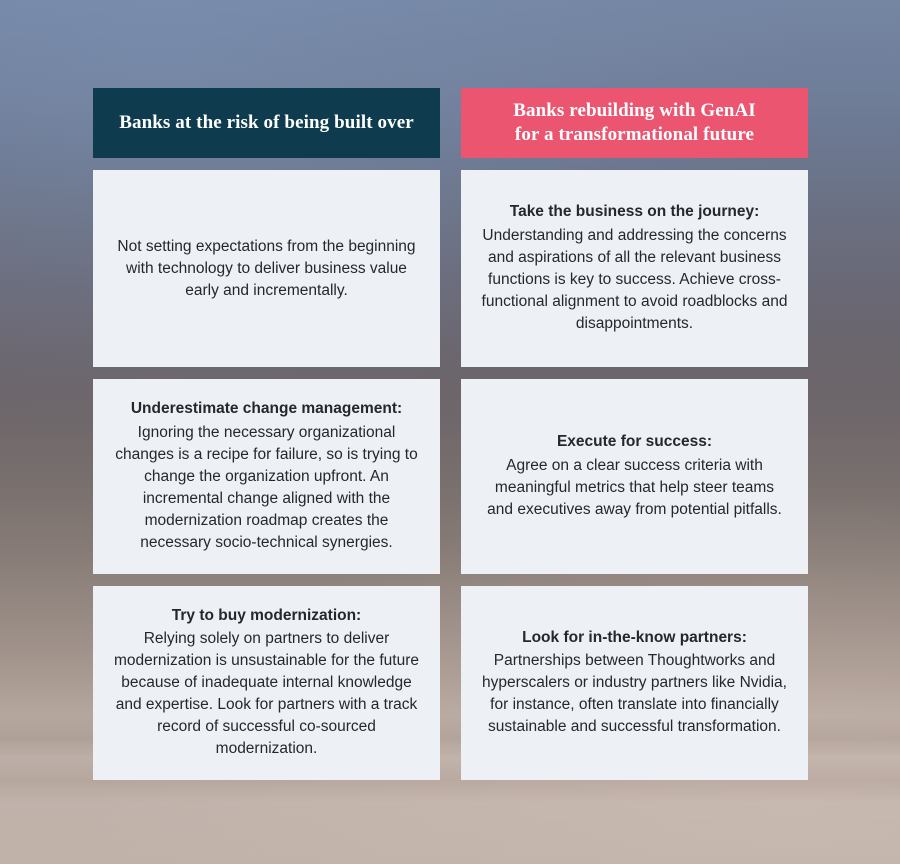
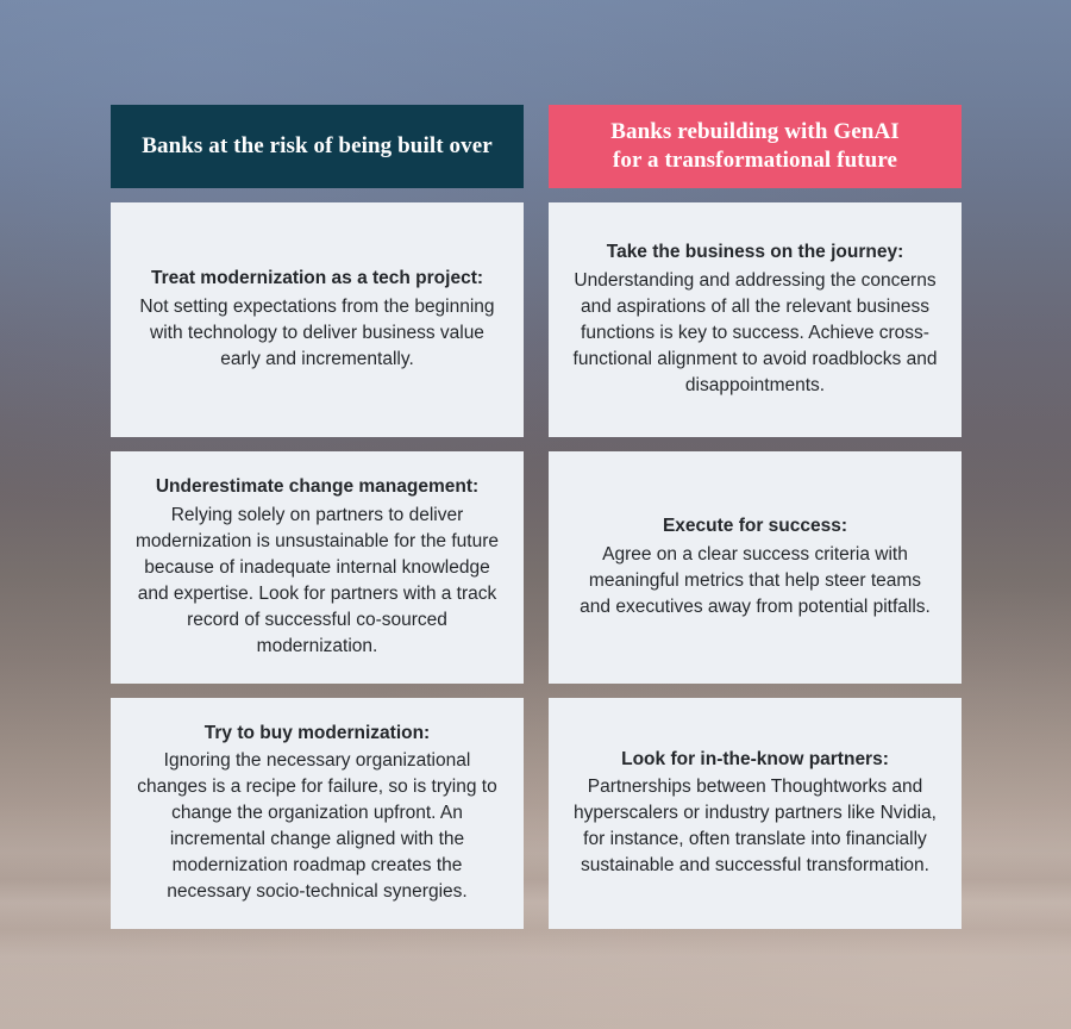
  Banks at the risk of being built over
  Banks rebuilding with GenAI
  for a transformational future
+ Treat modernization as a tech project:
  Not setting expectations from the beginning with technology to deliver business value early and incrementally.
  Take the business on the journey:
  Understanding and addressing the concerns and aspirations of all the relevant business functions is key to success. Achieve cross-functional alignment to avoid roadblocks and disappointments.
  Underestimate change management:
- Ignoring the necessary organizational changes is a recipe for failure, so is trying to change the organization upfront. An incremental change aligned with the modernization roadmap creates the necessary socio-technical synergies.
+ Relying solely on partners to deliver modernization is unsustainable for the future because of inadequate internal knowledge and expertise. Look for partners with a track record of successful co-sourced modernization.
  Execute for success:
  Agree on a clear success criteria with meaningful metrics that help steer teams and executives away from potential pitfalls.
  Try to buy modernization:
- Relying solely on partners to deliver modernization is unsustainable for the future because of inadequate internal knowledge and expertise. Look for partners with a track record of successful co-sourced modernization.
+ Ignoring the necessary organizational changes is a recipe for failure, so is trying to change the organization upfront. An incremental change aligned with the modernization roadmap creates the necessary socio-technical synergies.
  Look for in-the-know partners:
  Partnerships between Thoughtworks and hyperscalers or industry partners like Nvidia, for instance, often translate into financially sustainable and successful transformation.
